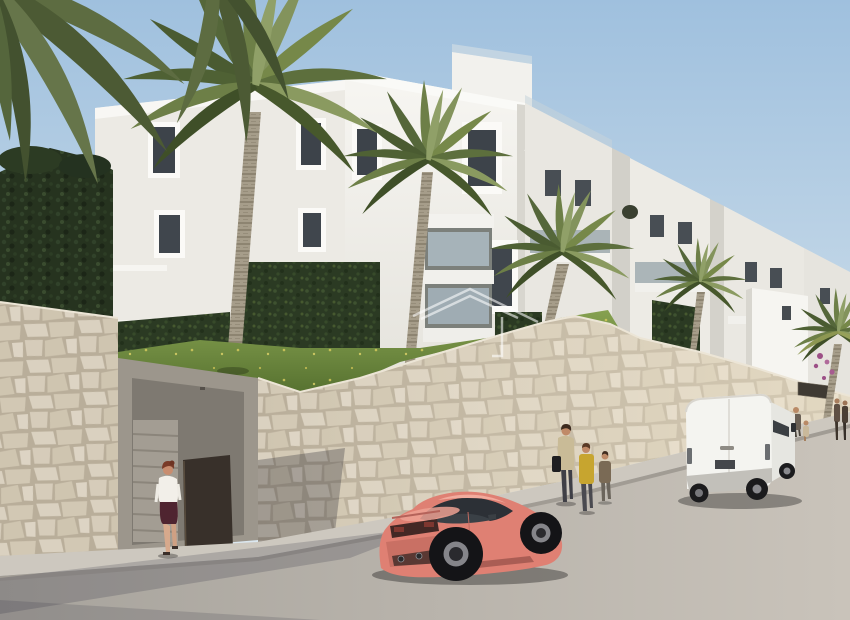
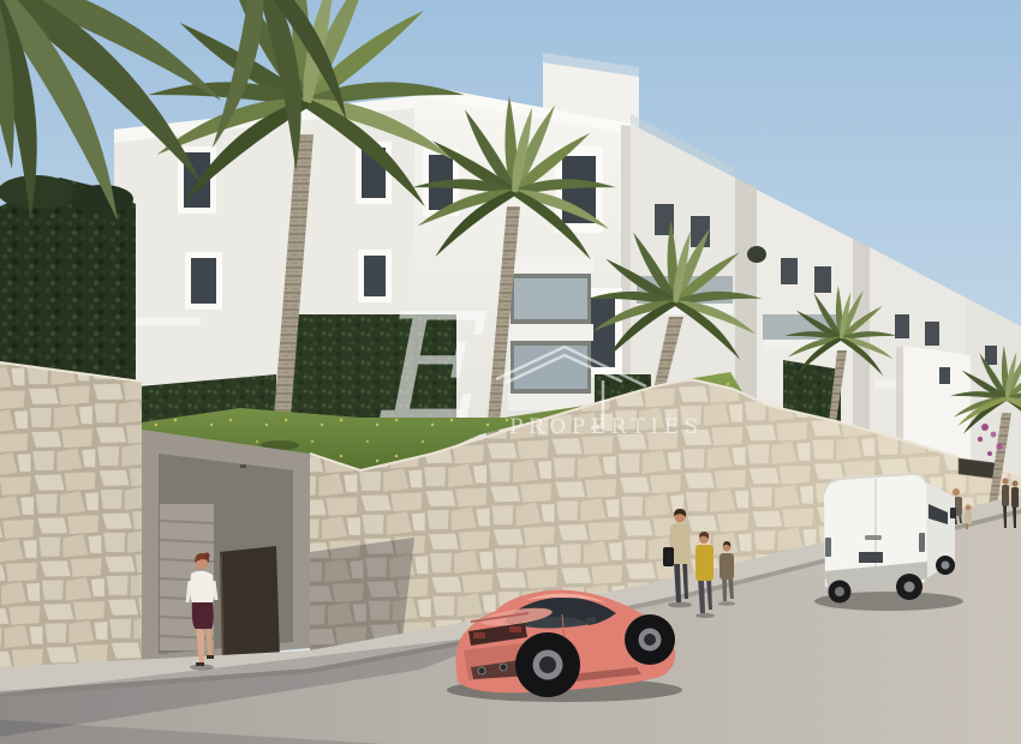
+ E
+ PROPERTIES
